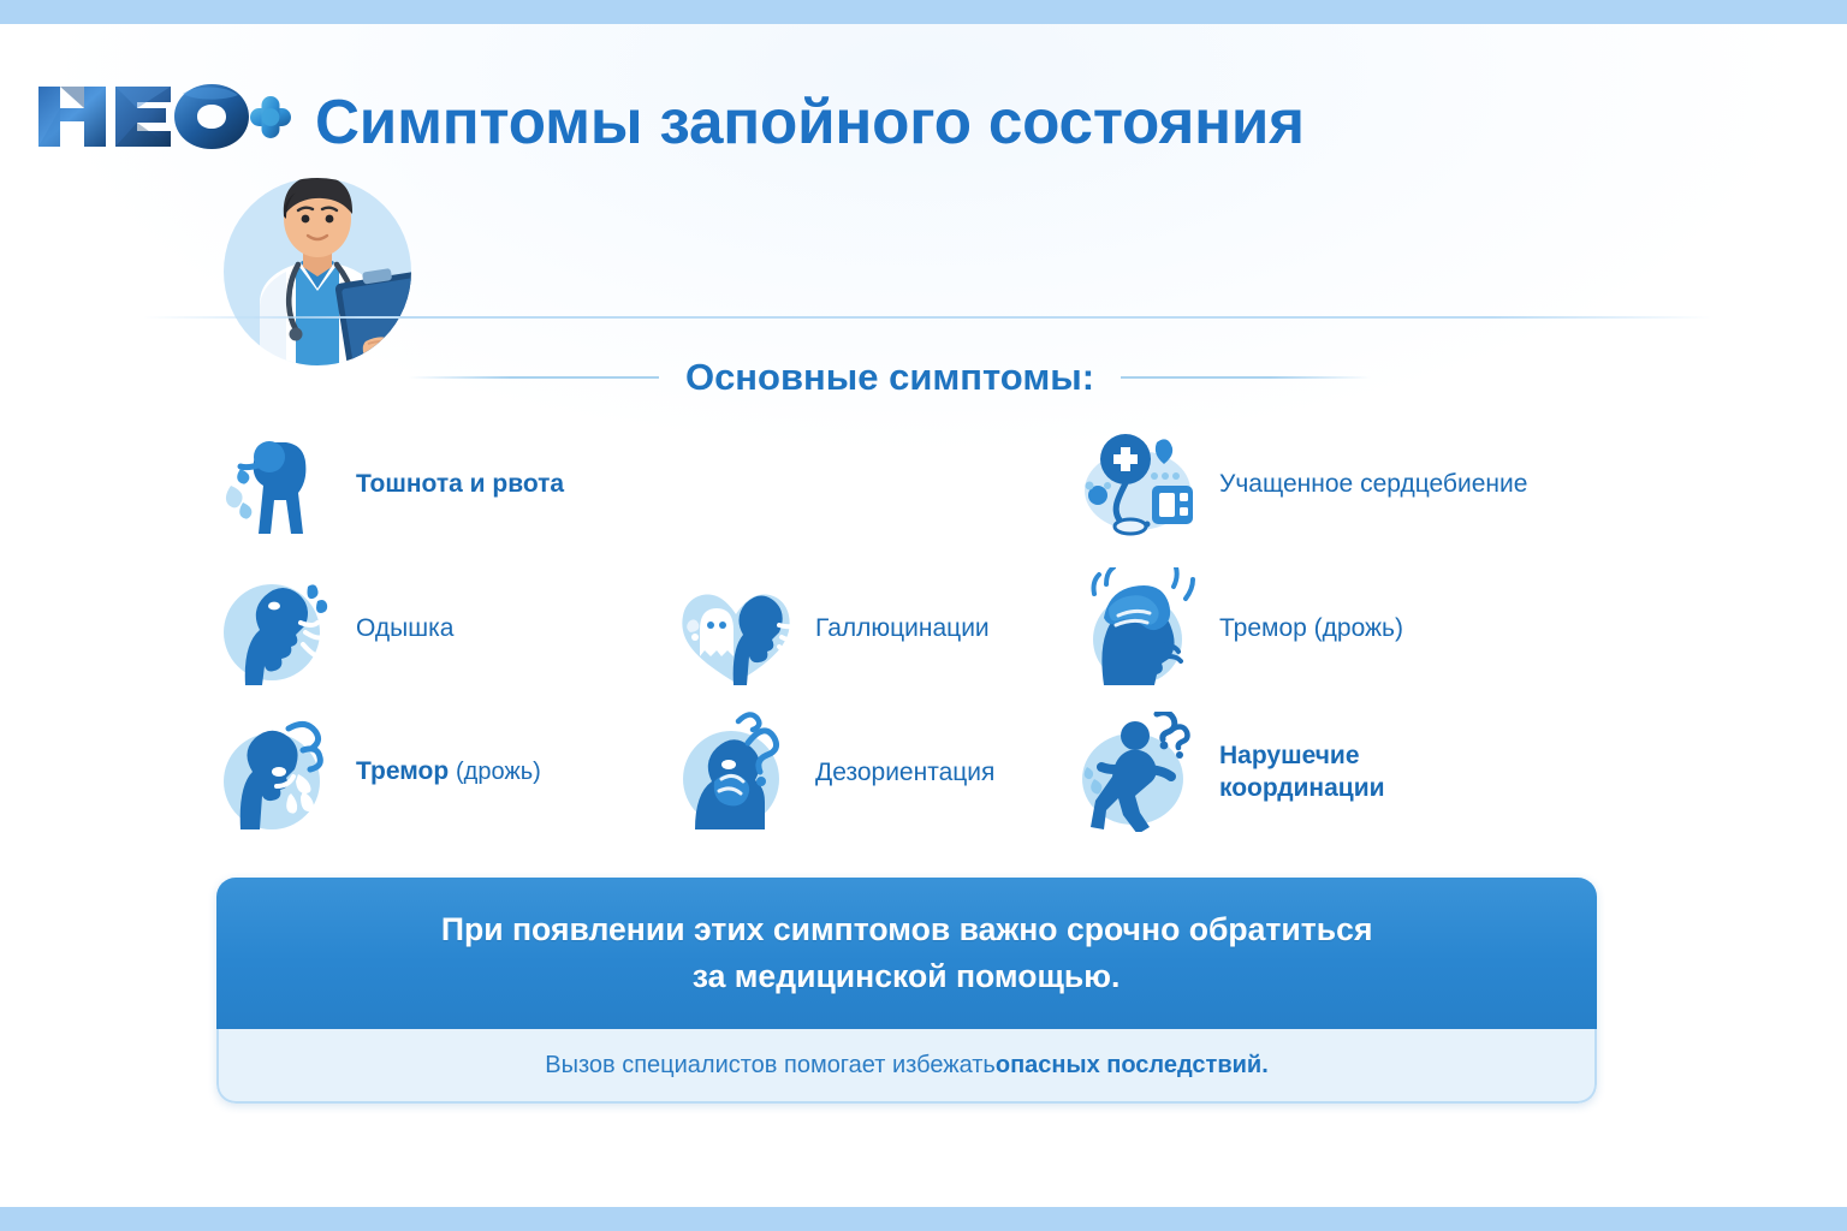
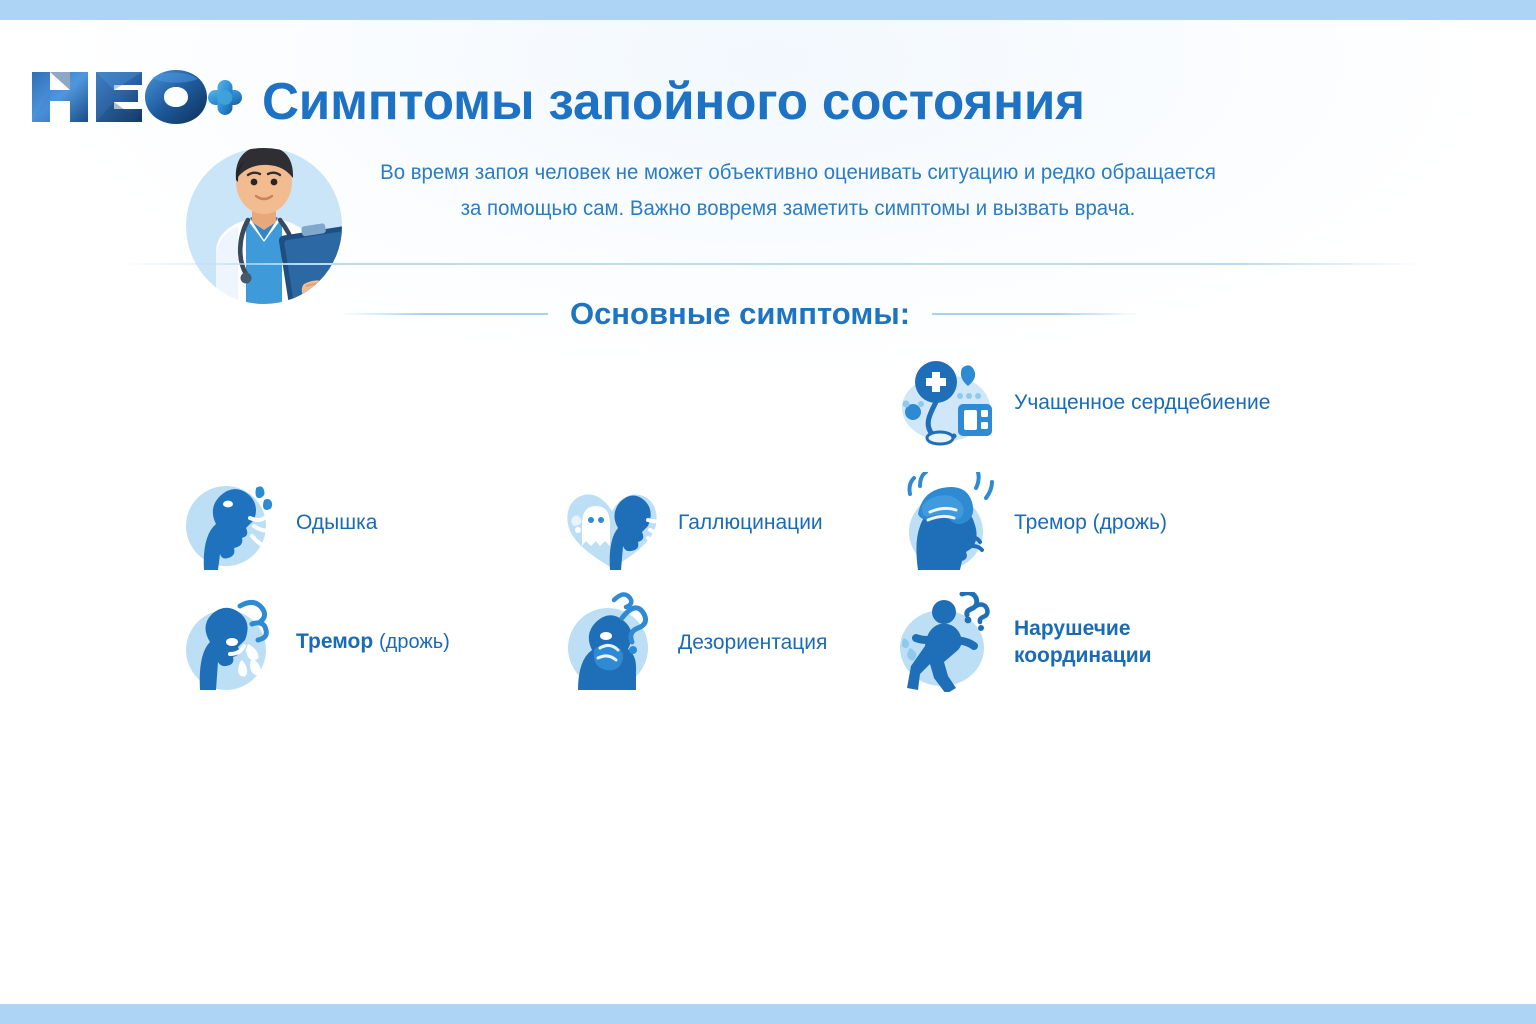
  Симптомы запойного состояния
+ Во время запоя человек не может объективно оценивать ситуацию и редко обращается
+ за помощью сам. Важно вовремя заметить симптомы и вызвать врача.
  Основные симптомы:
- Тошнота и рвота
  Учащенное сердцебиение
  Одышка
  Галлюцинации
  Тремор (дрожь)
  Тремор (дрожь)
  Дезориентация
  Нарушечие
  координации
- При появлении этих симптомов важно срочно обратиться
- за медицинской помощью.
- Вызов специалистов помогает избежать
- опасных последствий.
